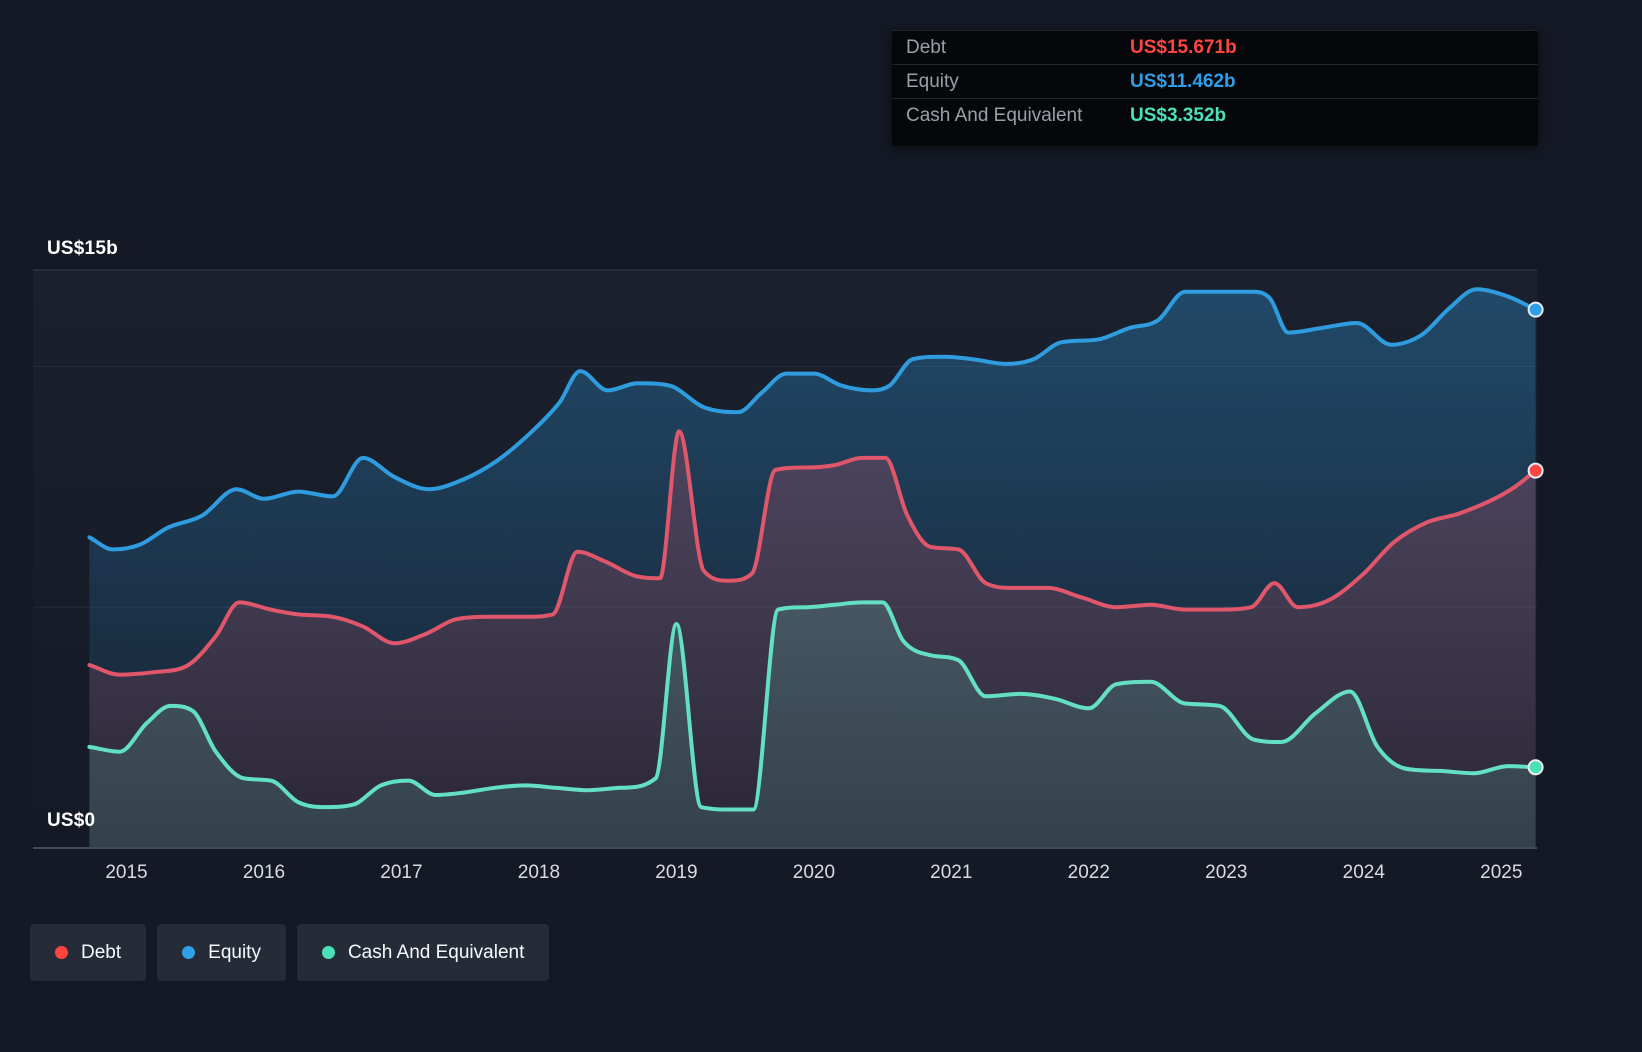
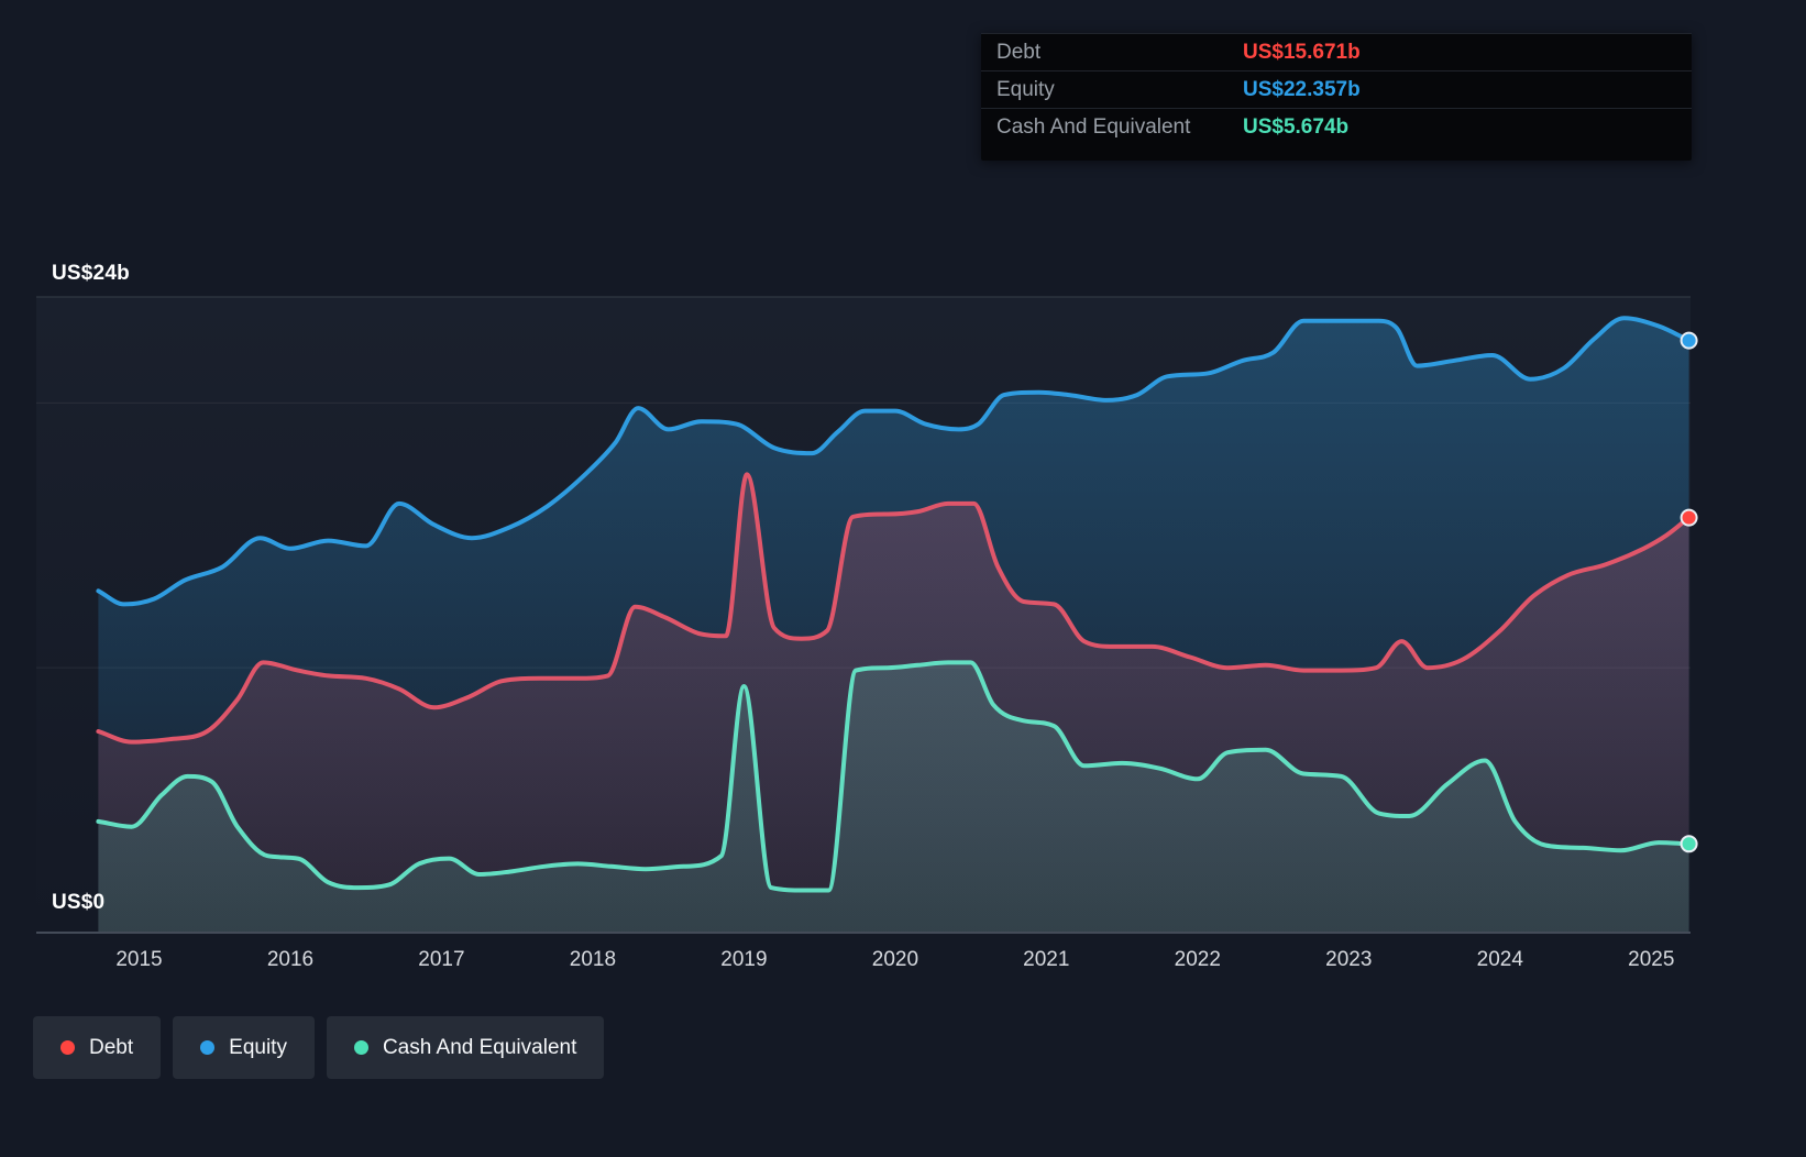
  2015
  2016
  2017
  2018
  2019
  2020
  2021
  2022
  2023
  2024
  2025
- US$15b
+ US$24b
  US$0
  Debt
  US$15.671b
  Equity
- US$11.462b
+ US$22.357b
  Cash And Equivalent
- US$3.352b
+ US$5.674b
  Debt
  Equity
  Cash And Equivalent
